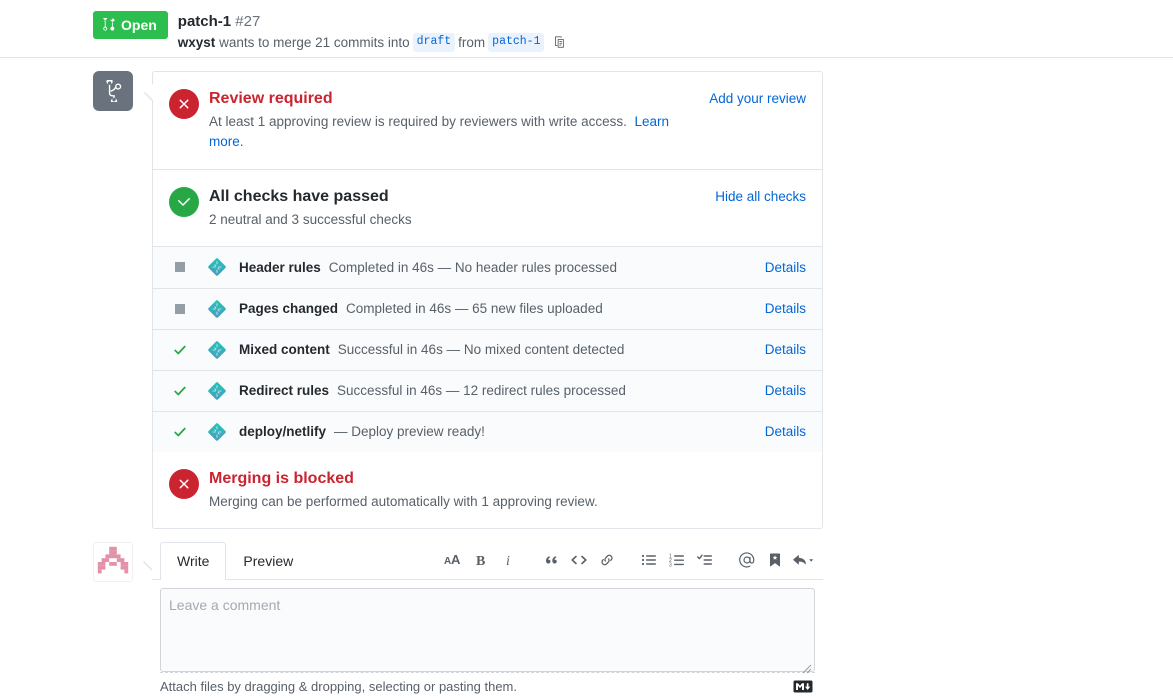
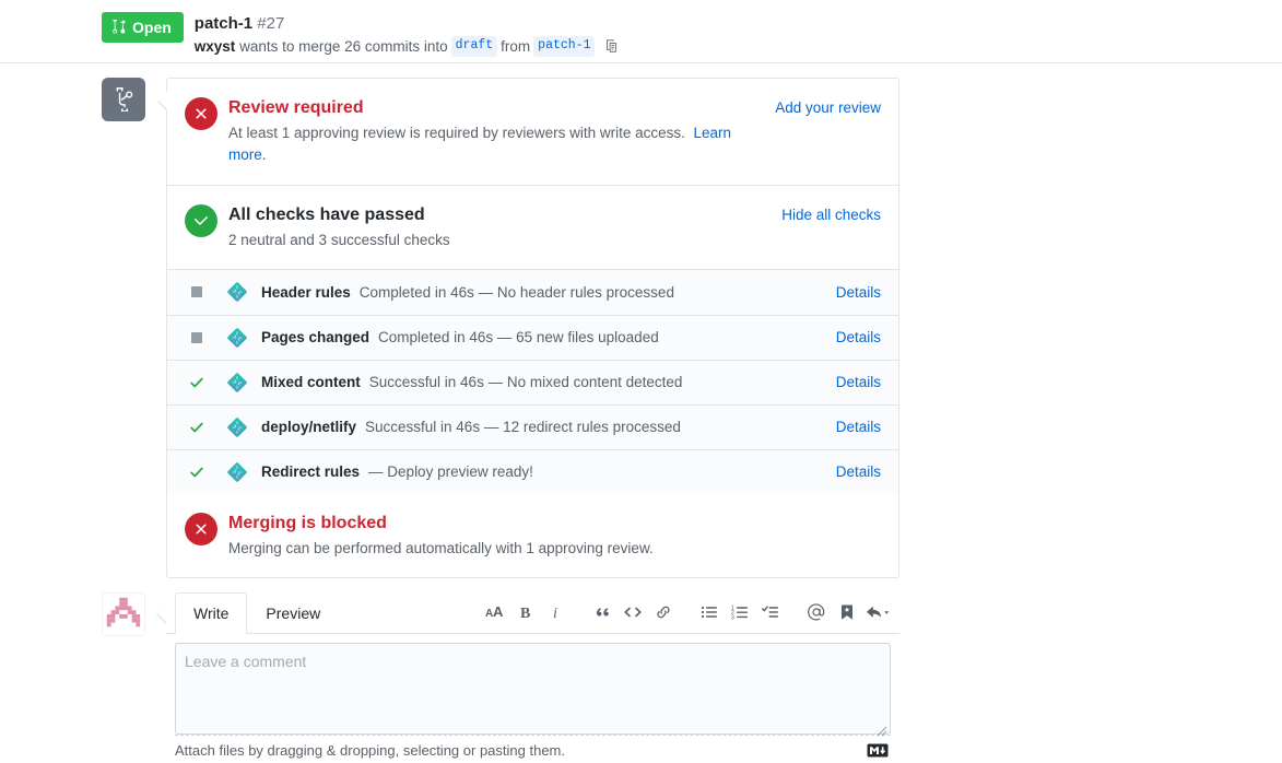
  Open
  patch-1 #27
  wxyst
- wants to merge 21 commits into
+ wants to merge 26 commits into
  draft
  from
  patch-1
  Review required
  At least 1 approving review is required by reviewers with write access. Learn more.
  Add your review
  All checks have passed
  2 neutral and 3 successful checks
  Hide all checks
  Header rules
  Completed in 46s — No header rules processed
  Details
  Pages changed
  Completed in 46s — 65 new files uploaded
  Details
  Mixed content
  Successful in 46s — No mixed content detected
  Details
- Redirect rules
+ deploy/netlify
  Successful in 46s — 12 redirect rules processed
  Details
- deploy/netlify
+ Redirect rules
  — Deploy preview ready!
  Details
  Merging is blocked
  Merging can be performed automatically with 1 approving review.
  Write
  Preview
  A
  A
  B
  i
  Leave a comment
  Attach files by dragging & dropping, selecting or pasting them.
